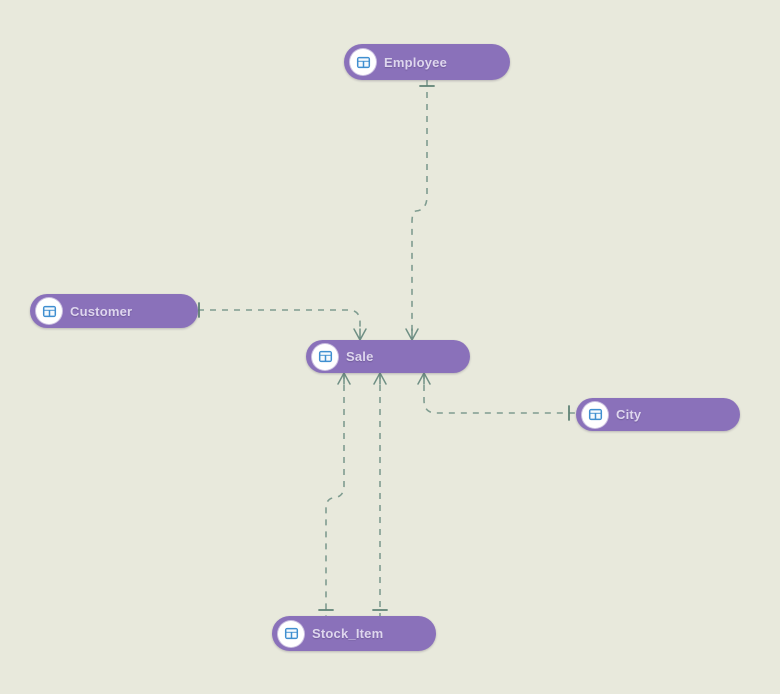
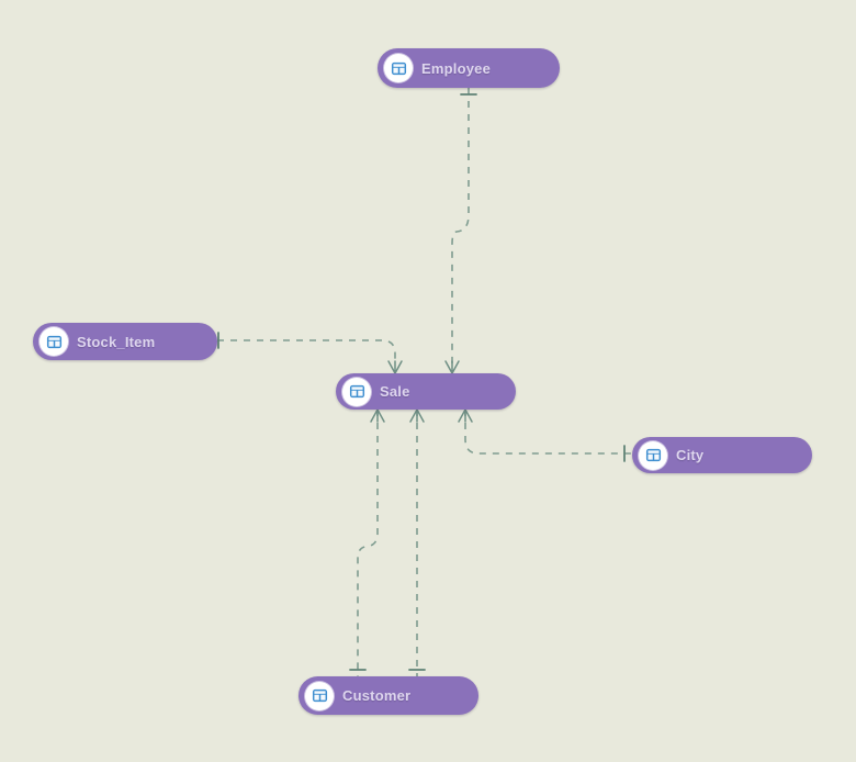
  Employee
- Customer
+ Stock_Item
  Sale
  City
- Stock_Item
+ Customer
